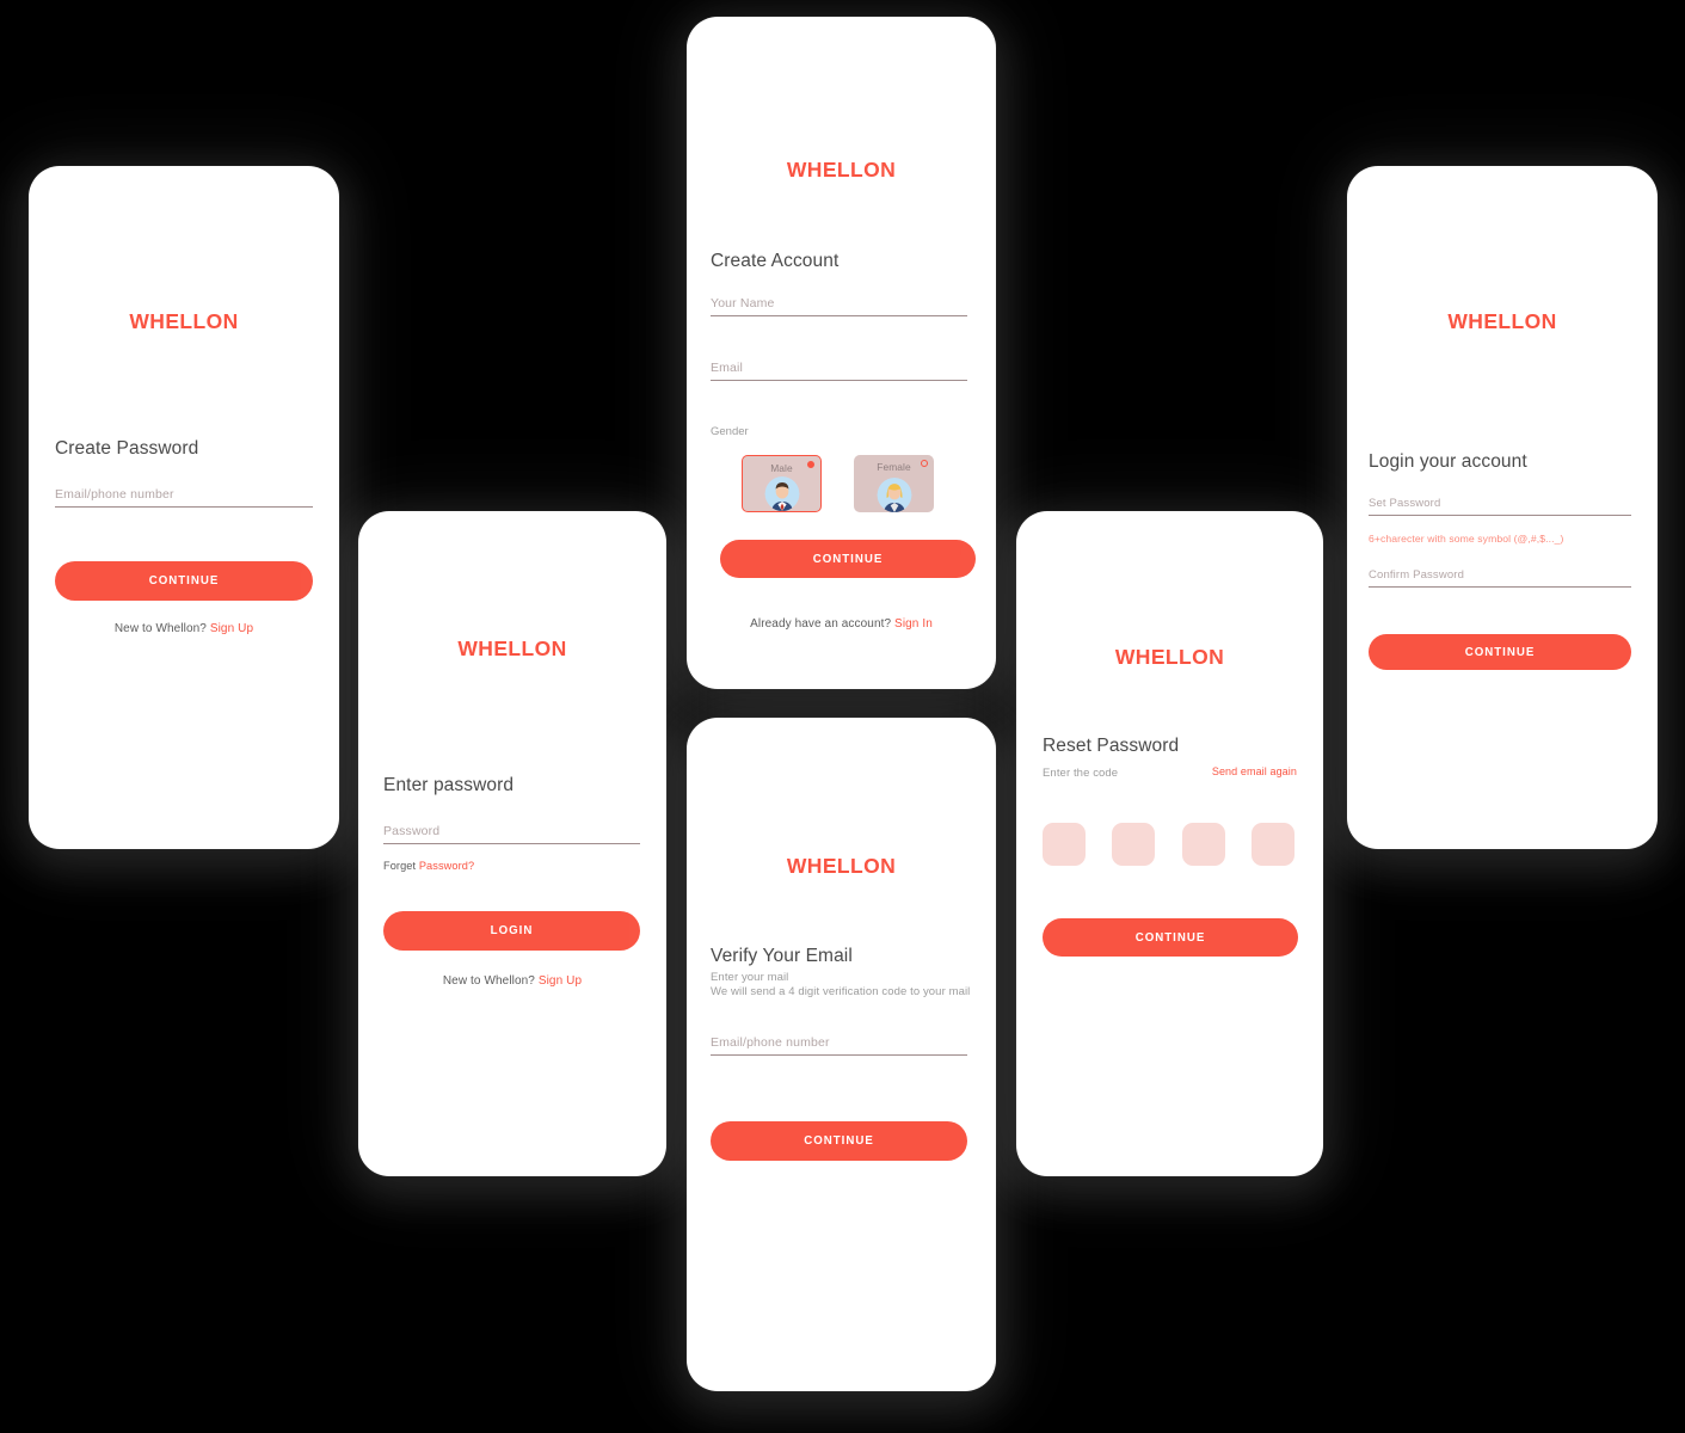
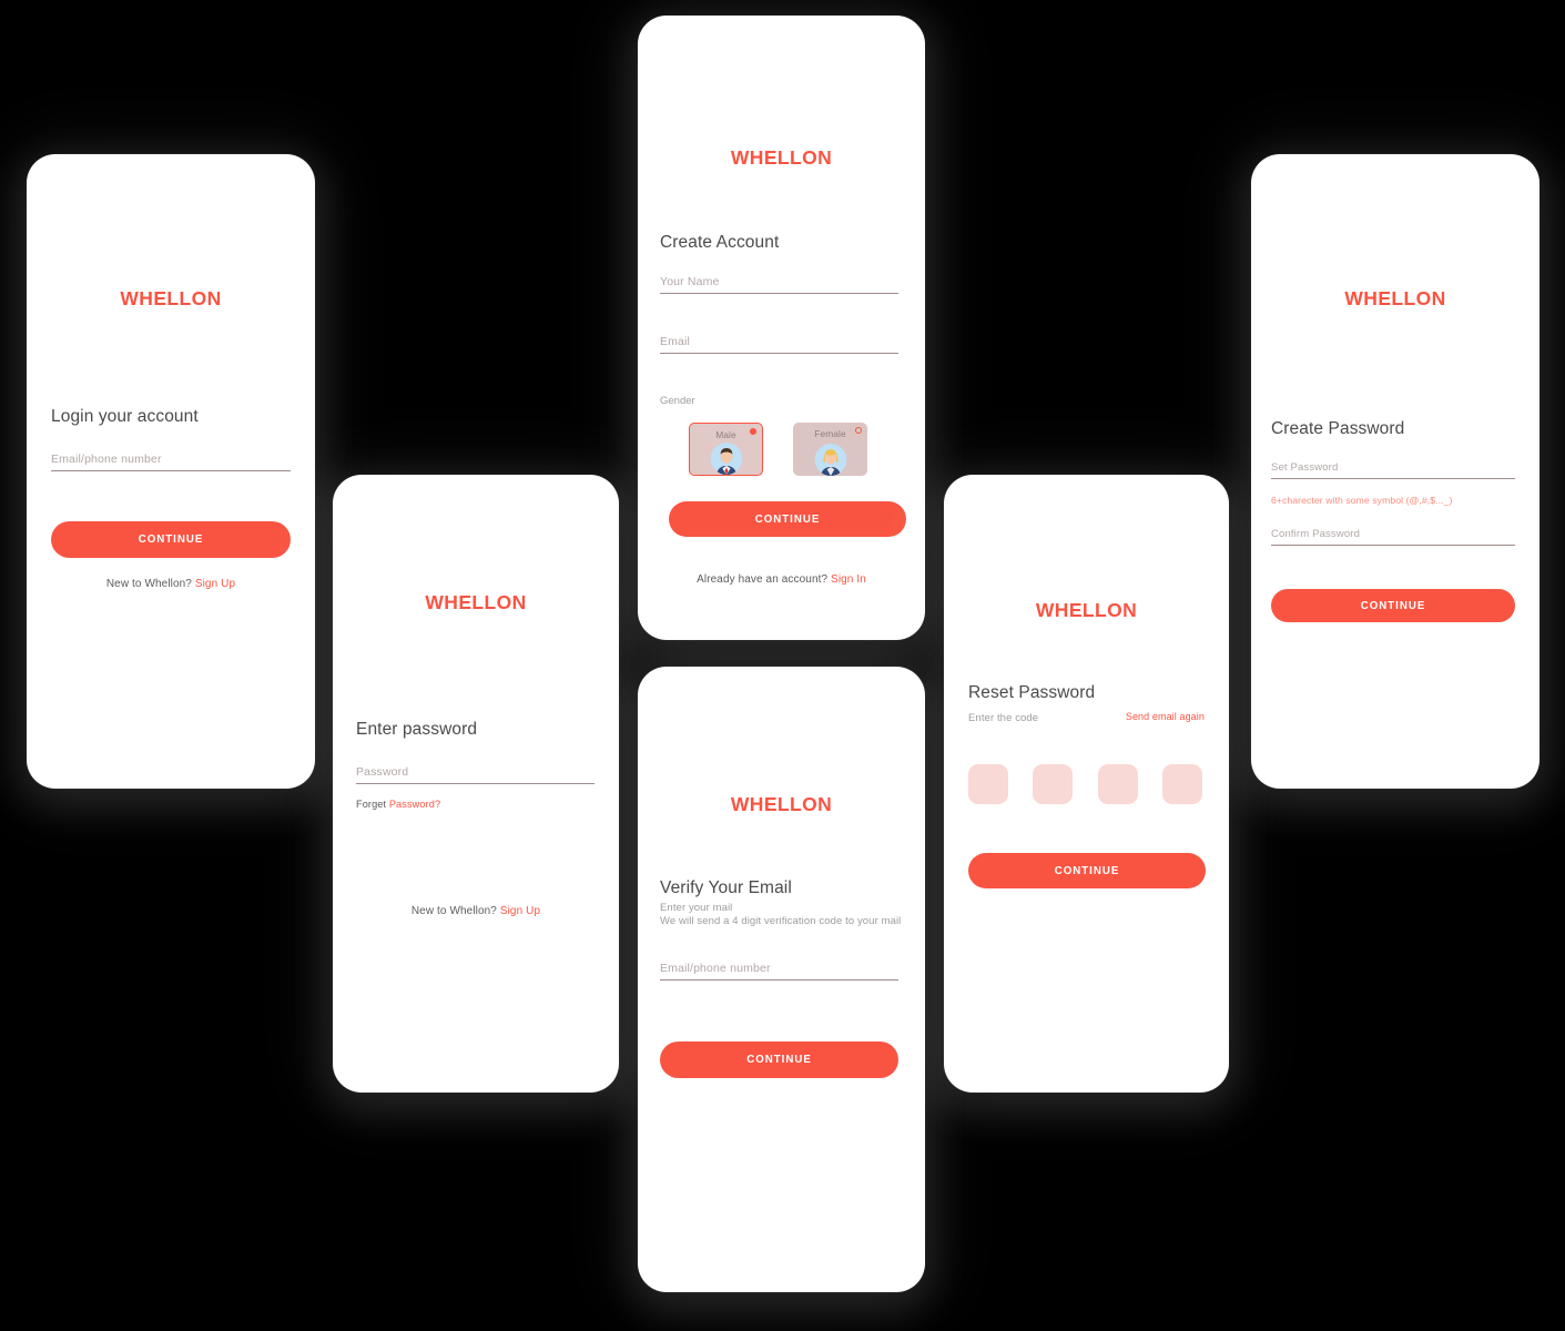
  WHELLON
- Create Password
+ Login your account
  Email/phone number
  CONTINUE
  New to Whellon? Sign Up
  WHELLON
  Enter password
  Password
  Forget Password?
- LOGIN
  New to Whellon? Sign Up
  WHELLON
  Create Account
  Your Name
  Email
  Gender
  Male
  Female
  CONTINUE
  Already have an account? Sign In
  WHELLON
  Verify Your Email
  Enter your mail
  We will send a 4 digit verification code to your mail
  Email/phone number
  CONTINUE
  WHELLON
  Reset Password
  Enter the code
  Send email again
  CONTINUE
  WHELLON
- Login your account
+ Create Password
  Set Password
  6+charecter with some symbol (@,#,$..._)
  Confirm Password
  CONTINUE
